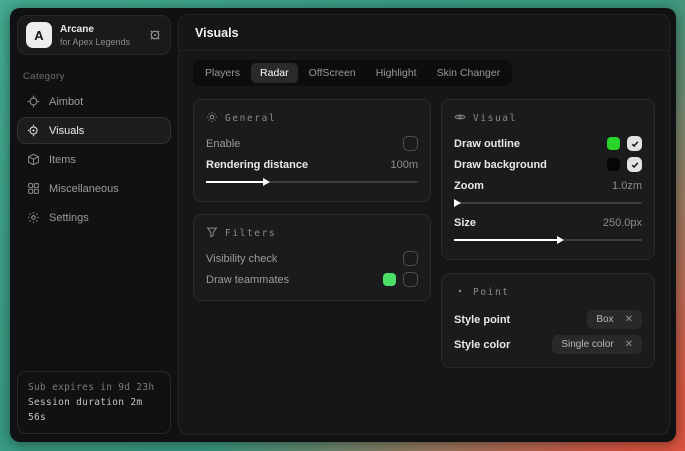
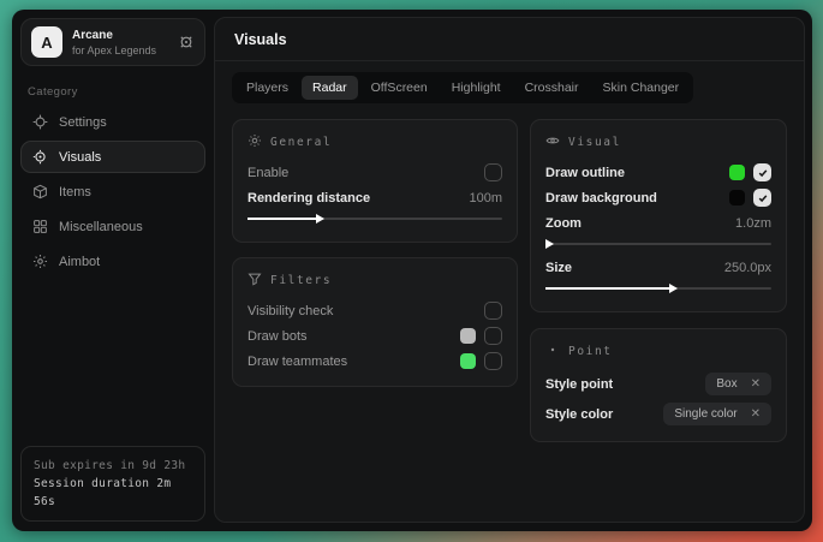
  A
  Arcane
  for Apex Legends
  Category
- Aimbot
+ Settings
  Visuals
  Items
  Miscellaneous
- Settings
+ Aimbot
  Sub expires in 9d 23h
  Session duration 2m 56s
  Visuals
  Players
  Radar
  OffScreen
  Highlight
+ Crosshair
  Skin Changer
  General
  Enable
  Rendering distance
  100m
  Filters
  Visibility check
+ Draw bots
  Draw teammates
  Visual
  Draw outline
  Draw background
  Zoom
  1.0zm
  Size
  250.0px
  Point
  Style point
  Box
  ✕
  Style color
  Single color
  ✕
